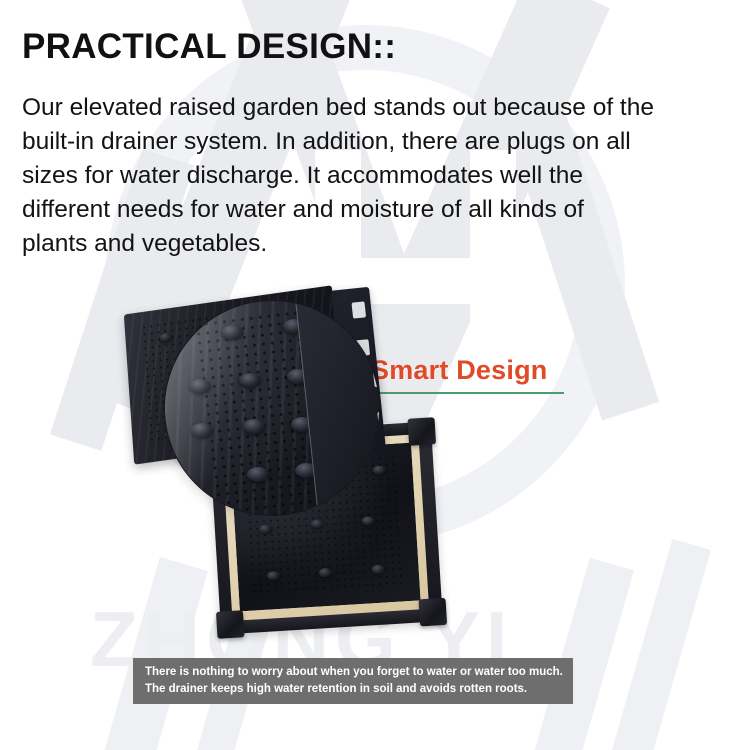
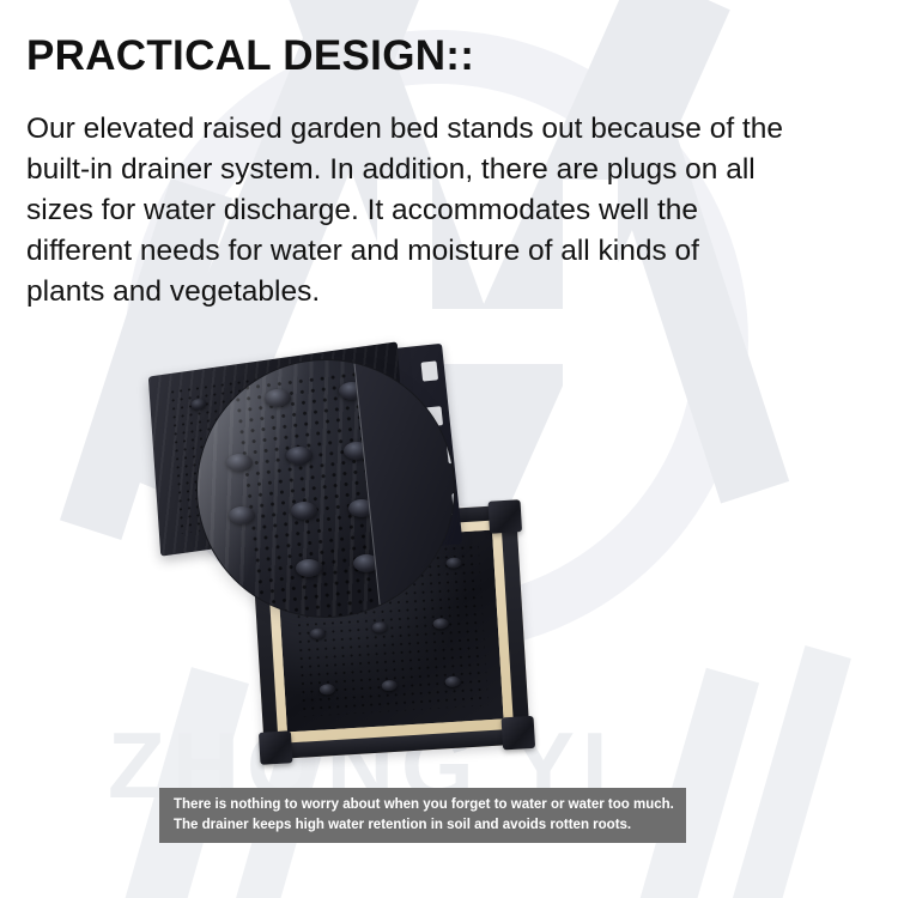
  ZHONG YI
  PRACTICAL DESIGN::
  Our elevated raised garden bed stands out because of the
  built-in drainer system. In addition, there are plugs on all
  sizes for water discharge. It accommodates well the
  different needs for water and moisture of all kinds of
  plants and vegetables.
- Smart Design
  There is nothing to worry about when you forget to water or water too much.
  The drainer keeps high water retention in soil and avoids rotten roots.
